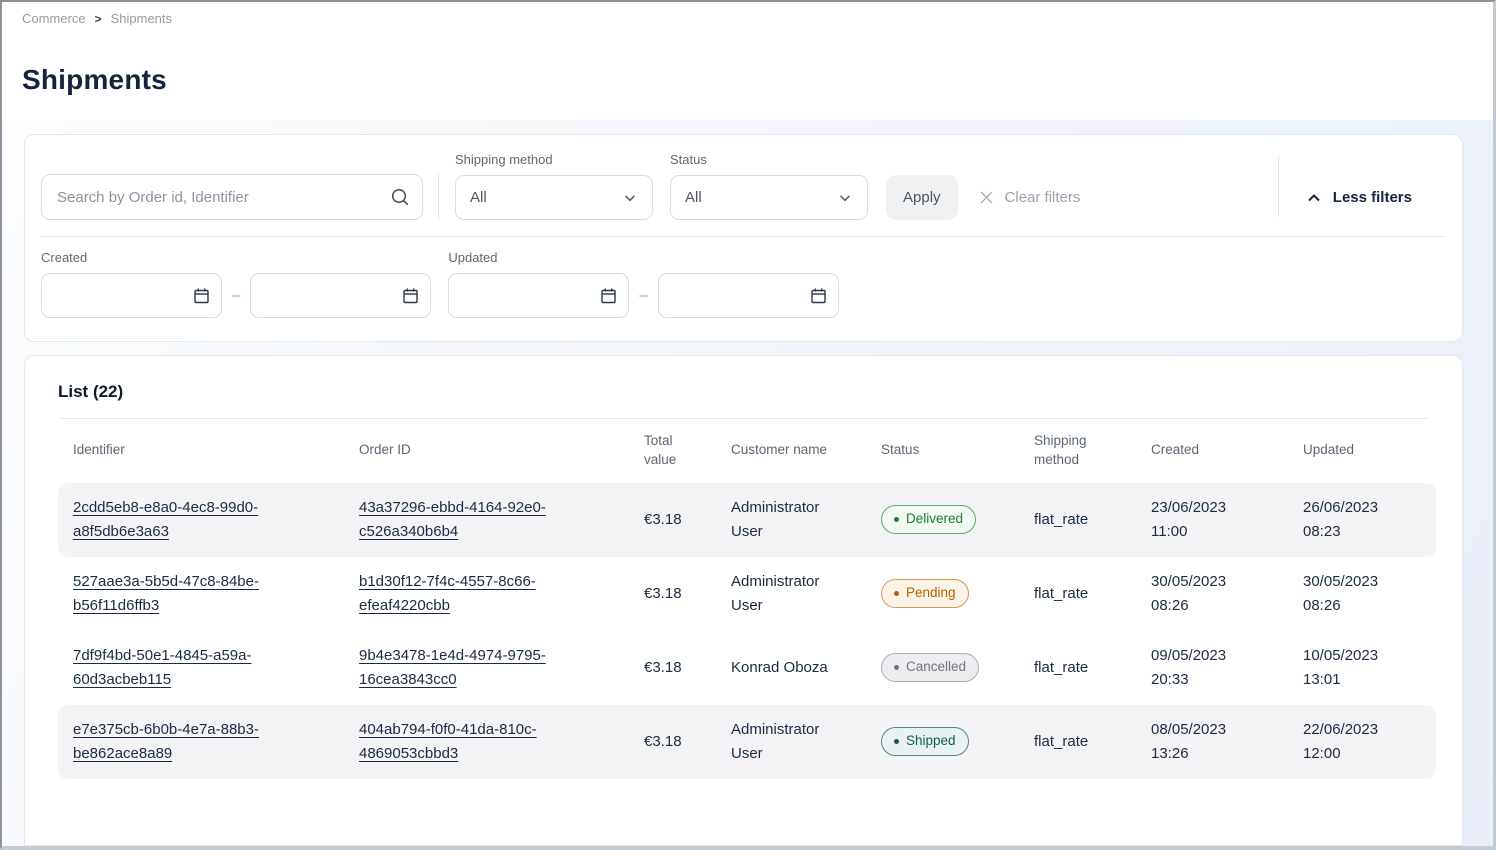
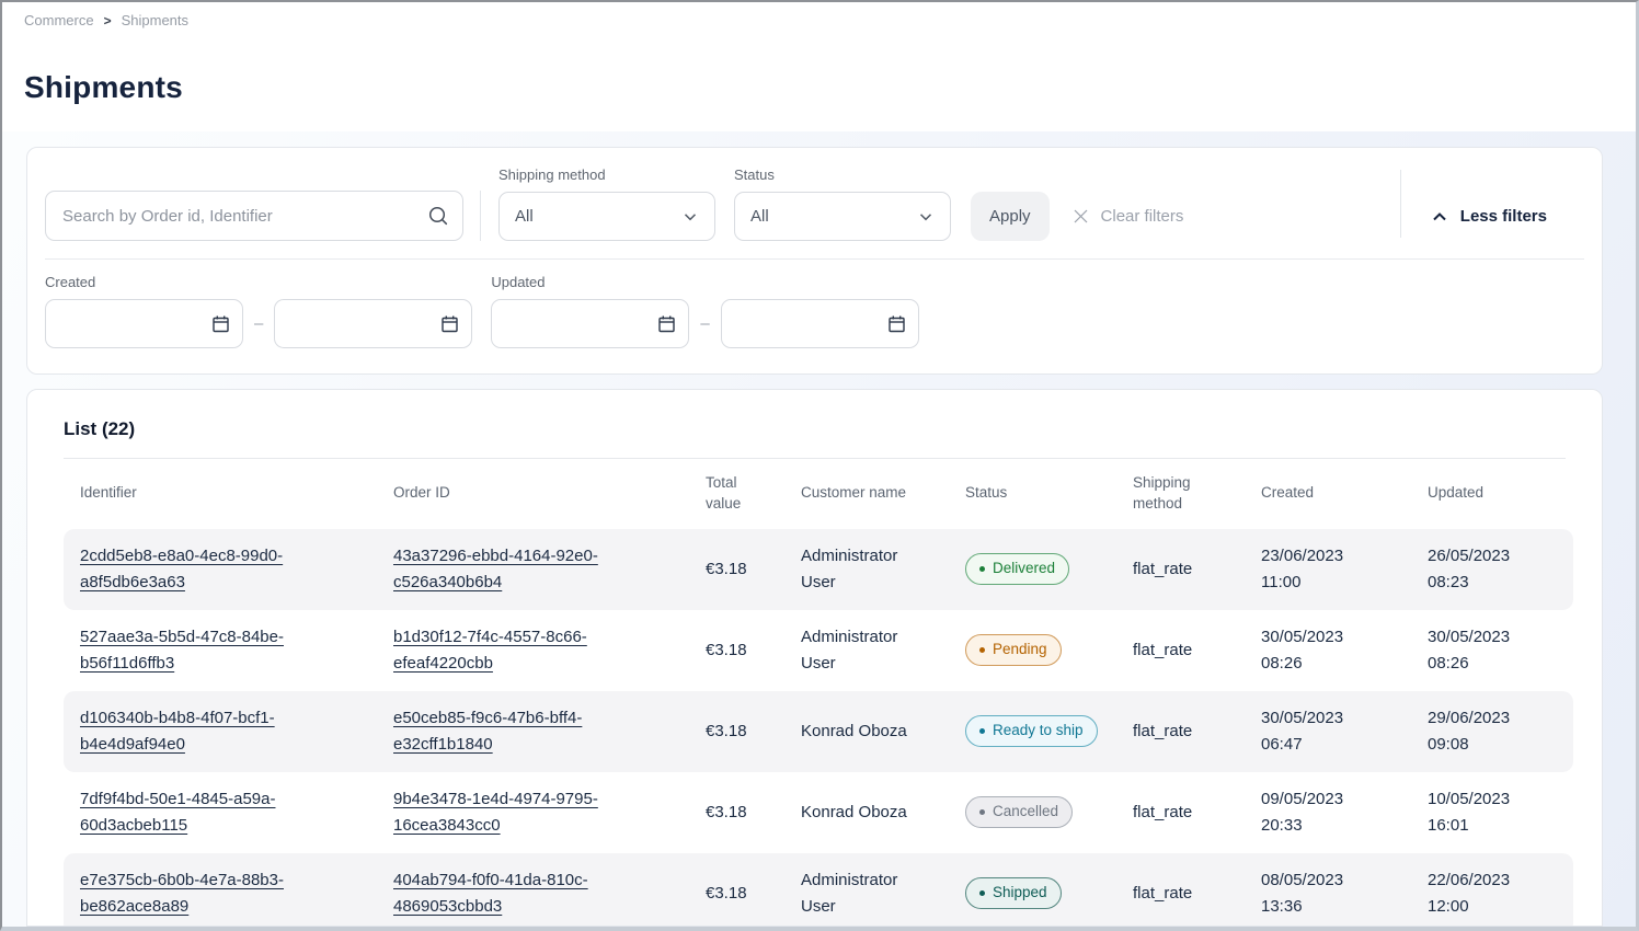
  Commerce
  >
  Shipments
  Shipments
  Search by Order id, Identifier
  Shipping method
  All
  Status
  All
  Apply
  Clear filters
  Less filters
  Created
  –
  Updated
  –
  List (22)
  Identifier	Order ID	Total value	Customer name	Status	Shipping method	Created	Updated
- 2cdd5eb8-e8a0-4ec8-99d0-a8f5db6e3a63	43a37296-ebbd-4164-92e0-c526a340b6b4	€3.18	Administrator User	Delivered	flat_rate	23/06/202311:00	26/06/202308:23
+ 2cdd5eb8-e8a0-4ec8-99d0-a8f5db6e3a63	43a37296-ebbd-4164-92e0-c526a340b6b4	€3.18	Administrator User	Delivered	flat_rate	23/06/202311:00	26/05/202308:23
  527aae3a-5b5d-47c8-84be-b56f11d6ffb3	b1d30f12-7f4c-4557-8c66-efeaf4220cbb	€3.18	Administrator User	Pending	flat_rate	30/05/202308:26	30/05/202308:26
+ d106340b-b4b8-4f07-bcf1-b4e4d9af94e0	e50ceb85-f9c6-47b6-bff4-e32cff1b1840	€3.18	Konrad Oboza	Ready to ship	flat_rate	30/05/202306:47	29/06/202309:08
- 7df9f4bd-50e1-4845-a59a-60d3acbeb115	9b4e3478-1e4d-4974-9795-16cea3843cc0	€3.18	Konrad Oboza	Cancelled	flat_rate	09/05/202320:33	10/05/202313:01
+ 7df9f4bd-50e1-4845-a59a-60d3acbeb115	9b4e3478-1e4d-4974-9795-16cea3843cc0	€3.18	Konrad Oboza	Cancelled	flat_rate	09/05/202320:33	10/05/202316:01
- e7e375cb-6b0b-4e7a-88b3-be862ace8a89	404ab794-f0f0-41da-810c-4869053cbbd3	€3.18	Administrator User	Shipped	flat_rate	08/05/202313:26	22/06/202312:00
+ e7e375cb-6b0b-4e7a-88b3-be862ace8a89	404ab794-f0f0-41da-810c-4869053cbbd3	€3.18	Administrator User	Shipped	flat_rate	08/05/202313:36	22/06/202312:00
